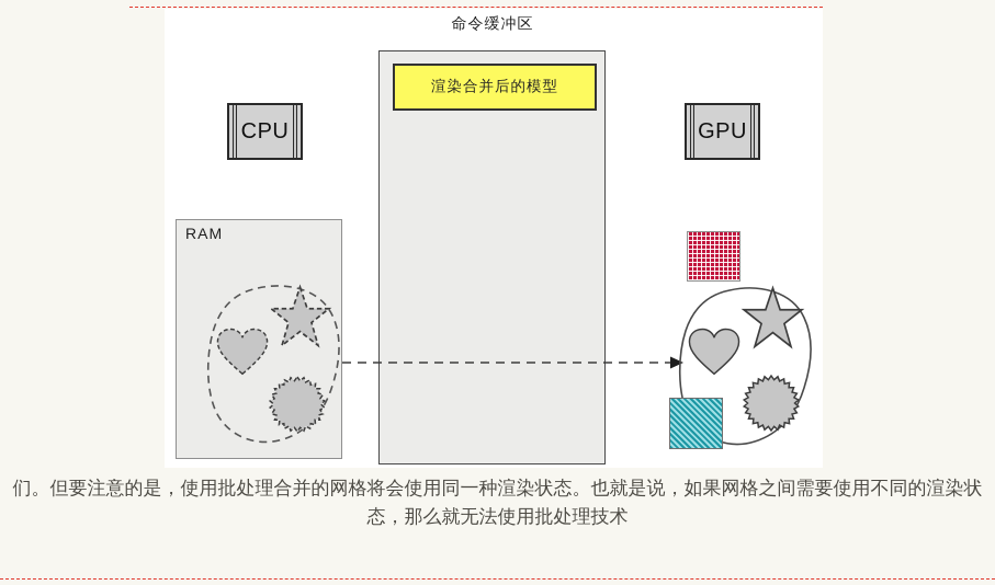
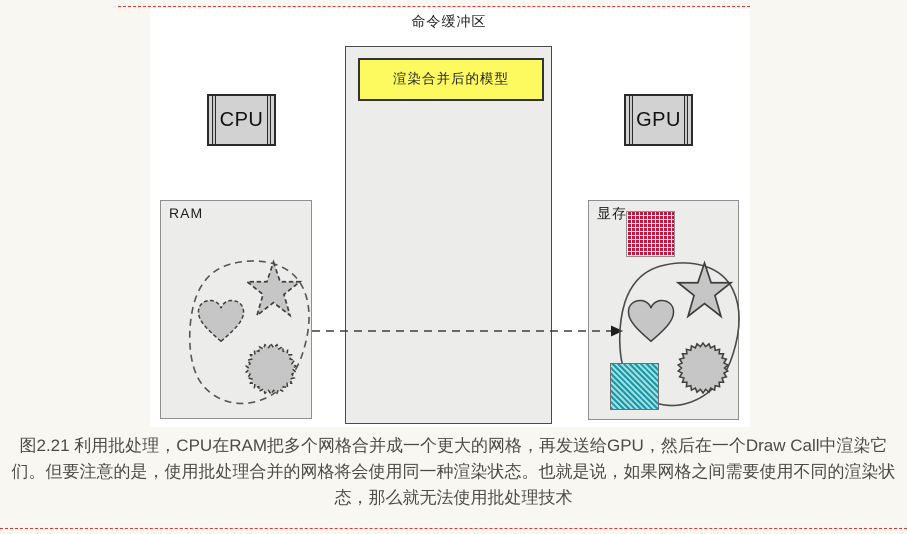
  命令缓冲区
  渲染合并后的模型
  CPU
  GPU
  RAM
+ 显存
+ 图2.21 利用批处理，CPU在RAM把多个网格合并成一个更大的网格，再发送给GPU，然后在一个Draw Call中渲染它
  们。但要注意的是，使用批处理合并的网格将会使用同一种渲染状态。也就是说，如果网格之间需要使用不同的渲染状
  态，那么就无法使用批处理技术
